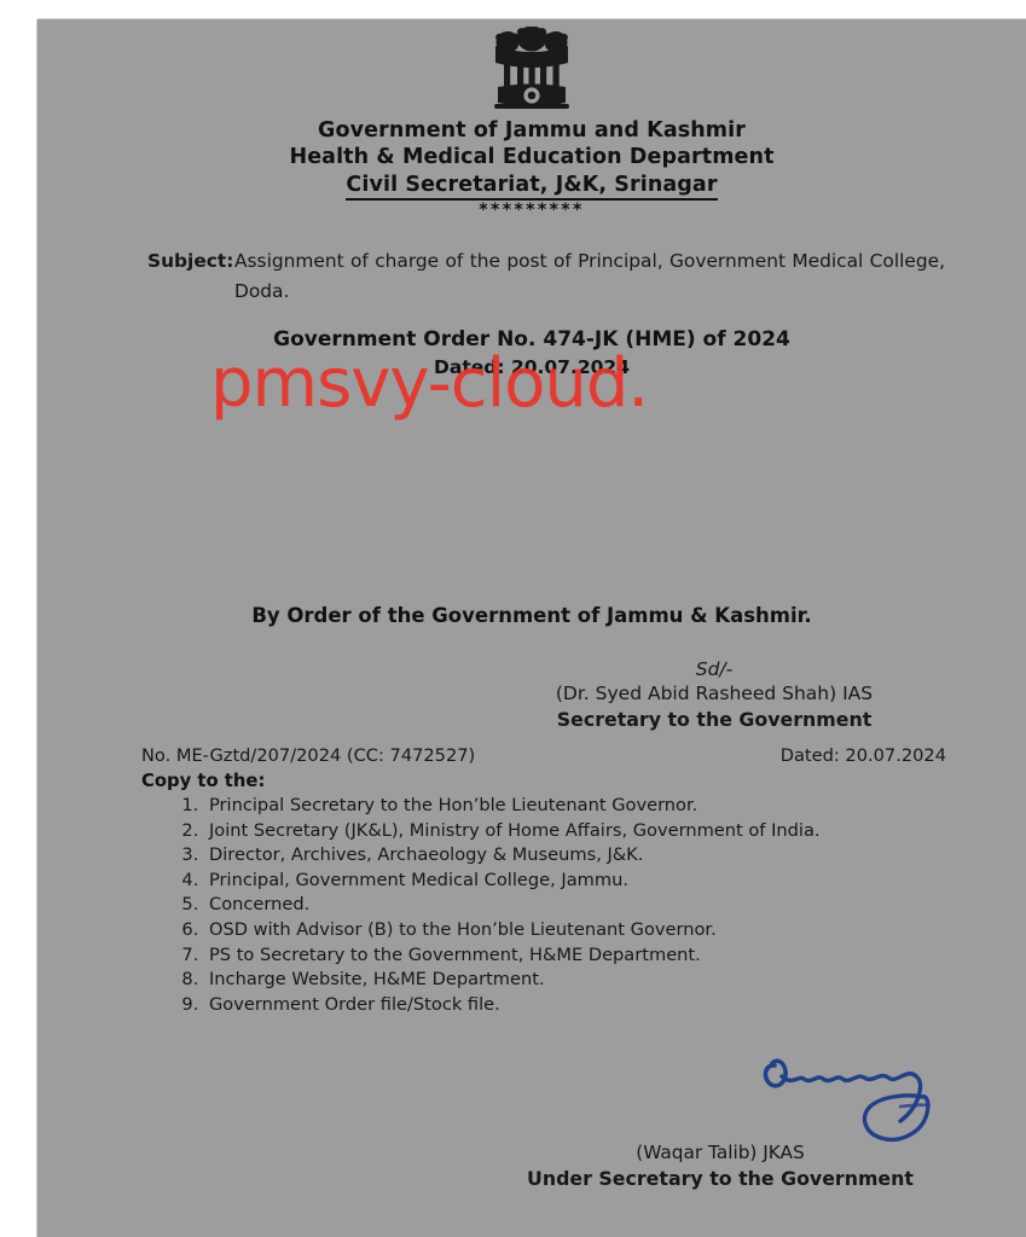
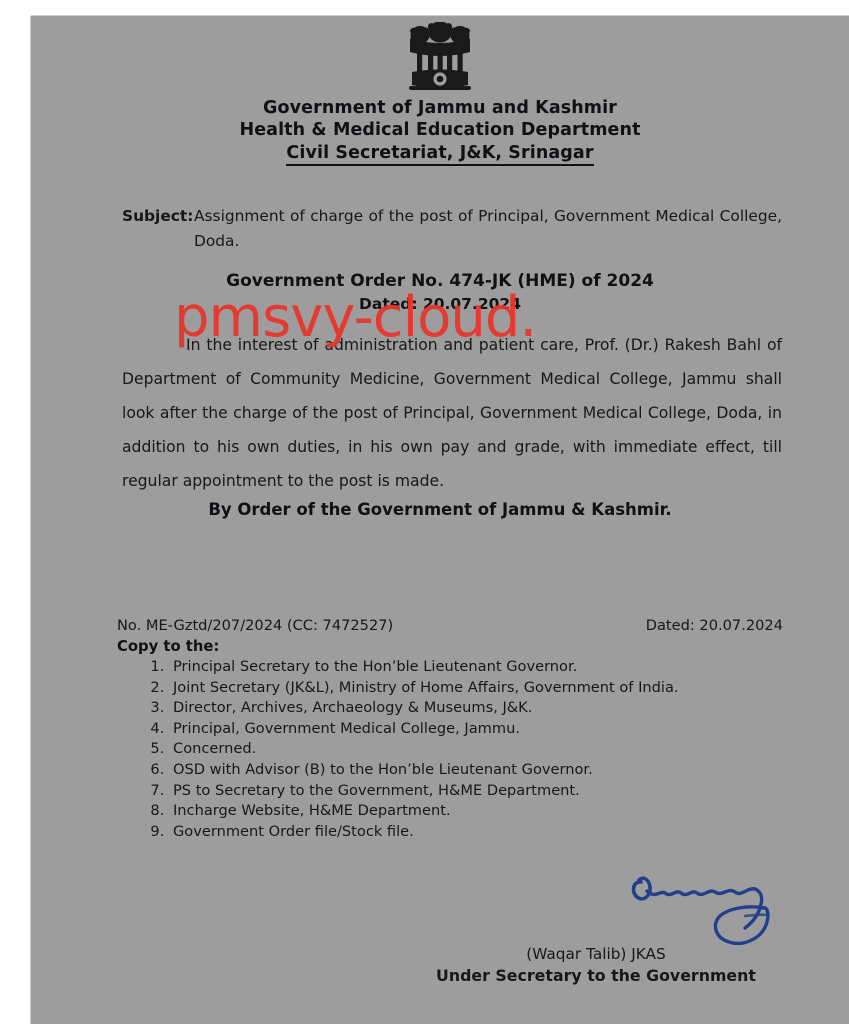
  Government of Jammu and Kashmir
  Health & Medical Education Department
  Civil Secretariat, J&K, Srinagar
- *********
  Subject:
  Assignment of charge of the post of Principal, Government Medical College, Doda.
  Government Order No. 474-JK (HME) of 2024
  Dated: 20.07.2024
+ In the interest of administration and patient care, Prof. (Dr.) Rakesh Bahl of Department of Community Medicine, Government Medical College, Jammu shall look after the charge of the post of Principal, Government Medical College, Doda, in addition to his own duties, in his own pay and grade, with immediate effect, till regular appointment to the post is made.
  By Order of the Government of Jammu & Kashmir.
- Sd/-
- (Dr. Syed Abid Rasheed Shah) IAS
- Secretary to the Government
  No. ME-Gztd/207/2024 (CC: 7472527)
  Dated: 20.07.2024
  Copy to the:
  Principal Secretary to the Hon’ble Lieutenant Governor.
  Joint Secretary (JK&L), Ministry of Home Affairs, Government of India.
  Director, Archives, Archaeology & Museums, J&K.
  Principal, Government Medical College, Jammu.
  Concerned.
  OSD with Advisor (B) to the Hon’ble Lieutenant Governor.
  PS to Secretary to the Government, H&ME Department.
  Incharge Website, H&ME Department.
  Government Order file/Stock file.
  (Waqar Talib) JKAS
  Under Secretary to the Government
  pmsvy-cloud.
